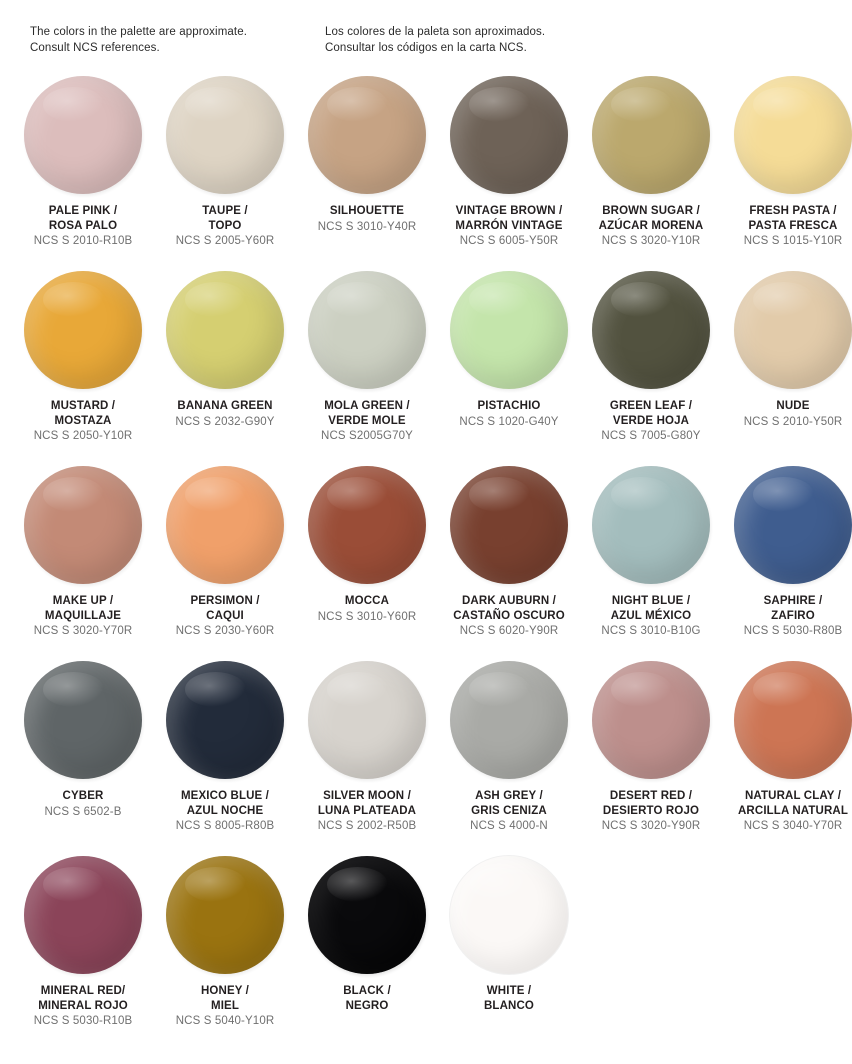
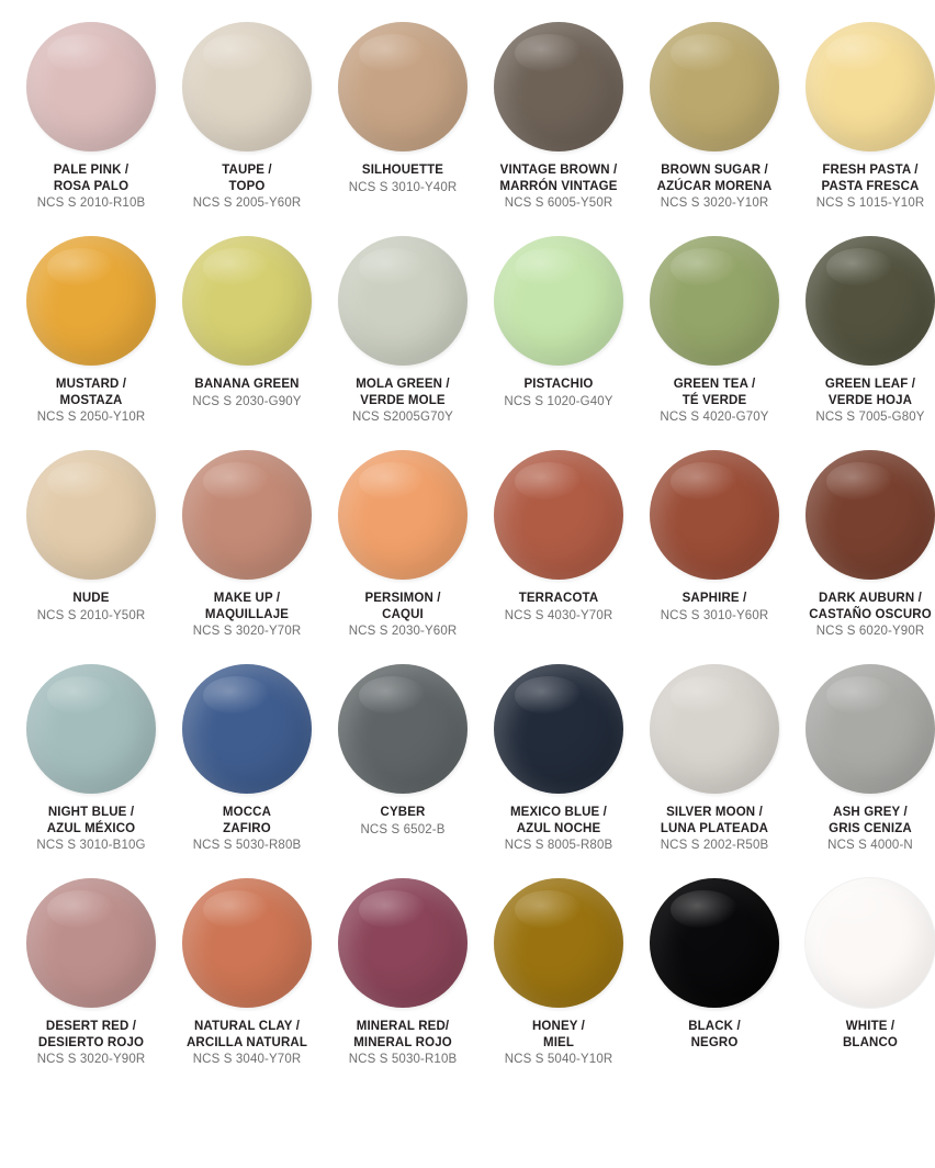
- The colors in the palette are approximate.
- Consult NCS references.
- Los colores de la paleta son aproximados.
- Consultar los códigos en la carta NCS.
  PALE PINK /
  ROSA PALO
  NCS S 2010-R10B
  TAUPE /
  TOPO
  NCS S 2005-Y60R
  SILHOUETTE
  NCS S 3010-Y40R
  VINTAGE BROWN /
  MARRÓN VINTAGE
  NCS S 6005-Y50R
  BROWN SUGAR /
  AZÚCAR MORENA
  NCS S 3020-Y10R
  FRESH PASTA /
  PASTA FRESCA
  NCS S 1015-Y10R
  MUSTARD /
  MOSTAZA
  NCS S 2050-Y10R
  BANANA GREEN
- NCS S 2032-G90Y
+ NCS S 2030-G90Y
  MOLA GREEN /
  VERDE MOLE
  NCS S2005G70Y
  PISTACHIO
  NCS S 1020-G40Y
+ GREEN TEA /
+ TÉ VERDE
+ NCS S 4020-G70Y
  GREEN LEAF /
  VERDE HOJA
  NCS S 7005-G80Y
  NUDE
  NCS S 2010-Y50R
  MAKE UP /
  MAQUILLAJE
  NCS S 3020-Y70R
  PERSIMON /
  CAQUI
  NCS S 2030-Y60R
+ TERRACOTA
+ NCS S 4030-Y70R
- MOCCA
+ SAPHIRE /
  NCS S 3010-Y60R
  DARK AUBURN /
  CASTAÑO OSCURO
  NCS S 6020-Y90R
  NIGHT BLUE /
  AZUL MÉXICO
  NCS S 3010-B10G
- SAPHIRE /
+ MOCCA
  ZAFIRO
  NCS S 5030-R80B
  CYBER
  NCS S 6502-B
  MEXICO BLUE /
  AZUL NOCHE
  NCS S 8005-R80B
  SILVER MOON /
  LUNA PLATEADA
  NCS S 2002-R50B
  ASH GREY /
  GRIS CENIZA
  NCS S 4000-N
  DESERT RED /
  DESIERTO ROJO
  NCS S 3020-Y90R
  NATURAL CLAY /
  ARCILLA NATURAL
  NCS S 3040-Y70R
  MINERAL RED/
  MINERAL ROJO
  NCS S 5030-R10B
  HONEY /
  MIEL
  NCS S 5040-Y10R
  BLACK /
  NEGRO
  WHITE /
  BLANCO
